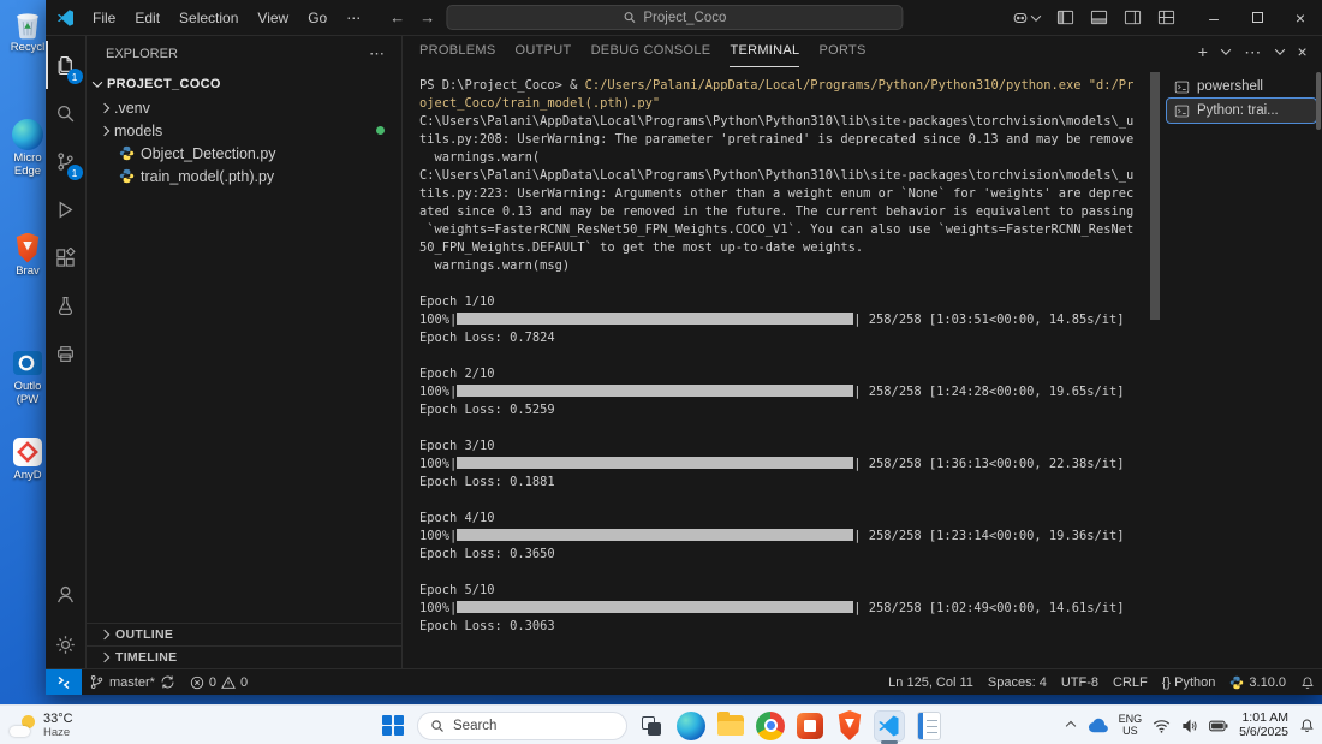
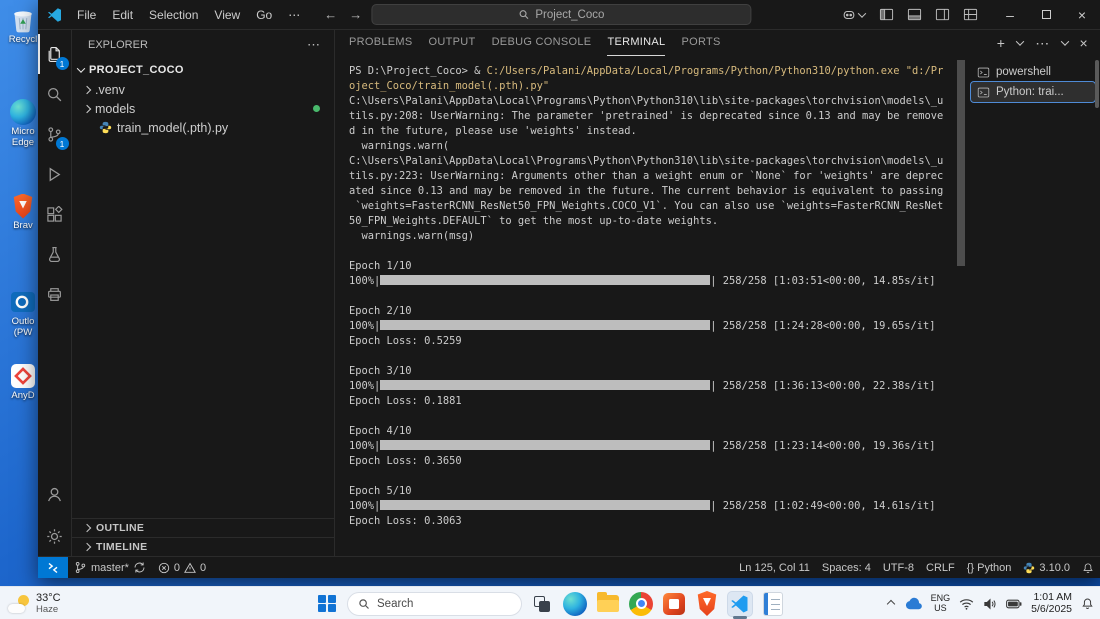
  Recycl
  Micro
  Edge
  Brav
  Outlo
  (PW
  AnyD
  File
  Edit
  Selection
  View
  Go
  ⋯
  ←
  →
  Project_Coco
  –
  ×
  1
  1
  EXPLORER
  ⋯
  PROJECT_COCO
  .venv
  models
- Object_Detection.py
  train_model(.pth).py
  OUTLINE
  TIMELINE
  PROBLEMS
  OUTPUT
  DEBUG CONSOLE
  TERMINAL
  PORTS
  +
  ⋯
  ×
  PS D:\Project_Coco> & C:/Users/Palani/AppData/Local/Programs/Python/Python310/python.exe "d:/Pr
  oject_Coco/train_model(.pth).py"
  C:\Users\Palani\AppData\Local\Programs\Python\Python310\lib\site-packages\torchvision\models\_u
  tils.py:208: UserWarning: The parameter 'pretrained' is deprecated since 0.13 and may be remove
+ d in the future, please use 'weights' instead.
  warnings.warn(
  C:\Users\Palani\AppData\Local\Programs\Python\Python310\lib\site-packages\torchvision\models\_u
  tils.py:223: UserWarning: Arguments other than a weight enum or `None` for 'weights' are deprec
  ated since 0.13 and may be removed in the future. The current behavior is equivalent to passing
  `weights=FasterRCNN_ResNet50_FPN_Weights.COCO_V1`. You can also use `weights=FasterRCNN_ResNet
  50_FPN_Weights.DEFAULT` to get the most up-to-date weights.
  warnings.warn(msg)
  Epoch 1/10
  100%| | 258/258 [1:03:51<00:00, 14.85s/it]
- Epoch Loss: 0.7824
  Epoch 2/10
  100%| | 258/258 [1:24:28<00:00, 19.65s/it]
  Epoch Loss: 0.5259
  Epoch 3/10
  100%| | 258/258 [1:36:13<00:00, 22.38s/it]
  Epoch Loss: 0.1881
  Epoch 4/10
  100%| | 258/258 [1:23:14<00:00, 19.36s/it]
  Epoch Loss: 0.3650
  Epoch 5/10
  100%| | 258/258 [1:02:49<00:00, 14.61s/it]
  Epoch Loss: 0.3063
  powershell
  Python: trai...
  master*
  0
  0
  Ln 125, Col 11
  Spaces: 4
  UTF-8
  CRLF
  {} Python
  3.10.0
  33°C
  Haze
  Search
  ENG
  US
  1:01 AM
  5/6/2025
